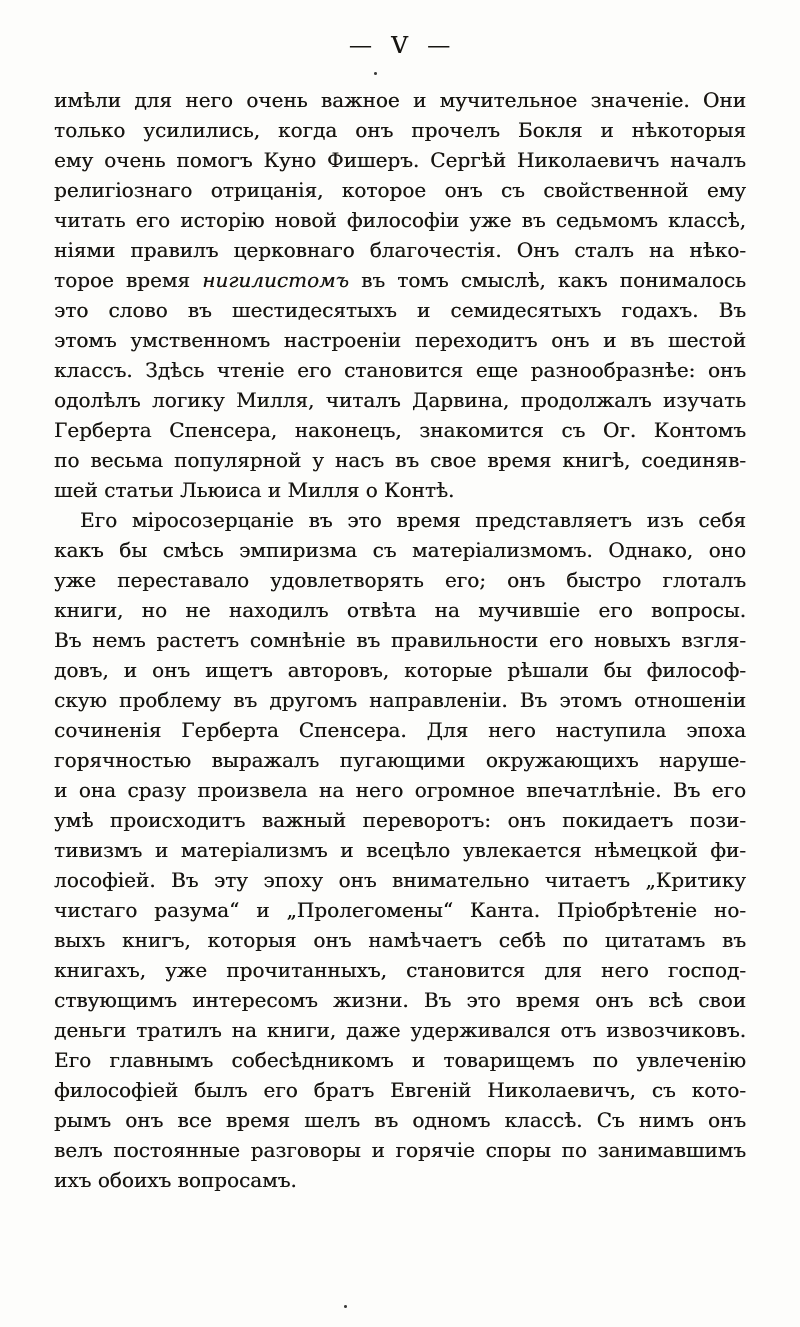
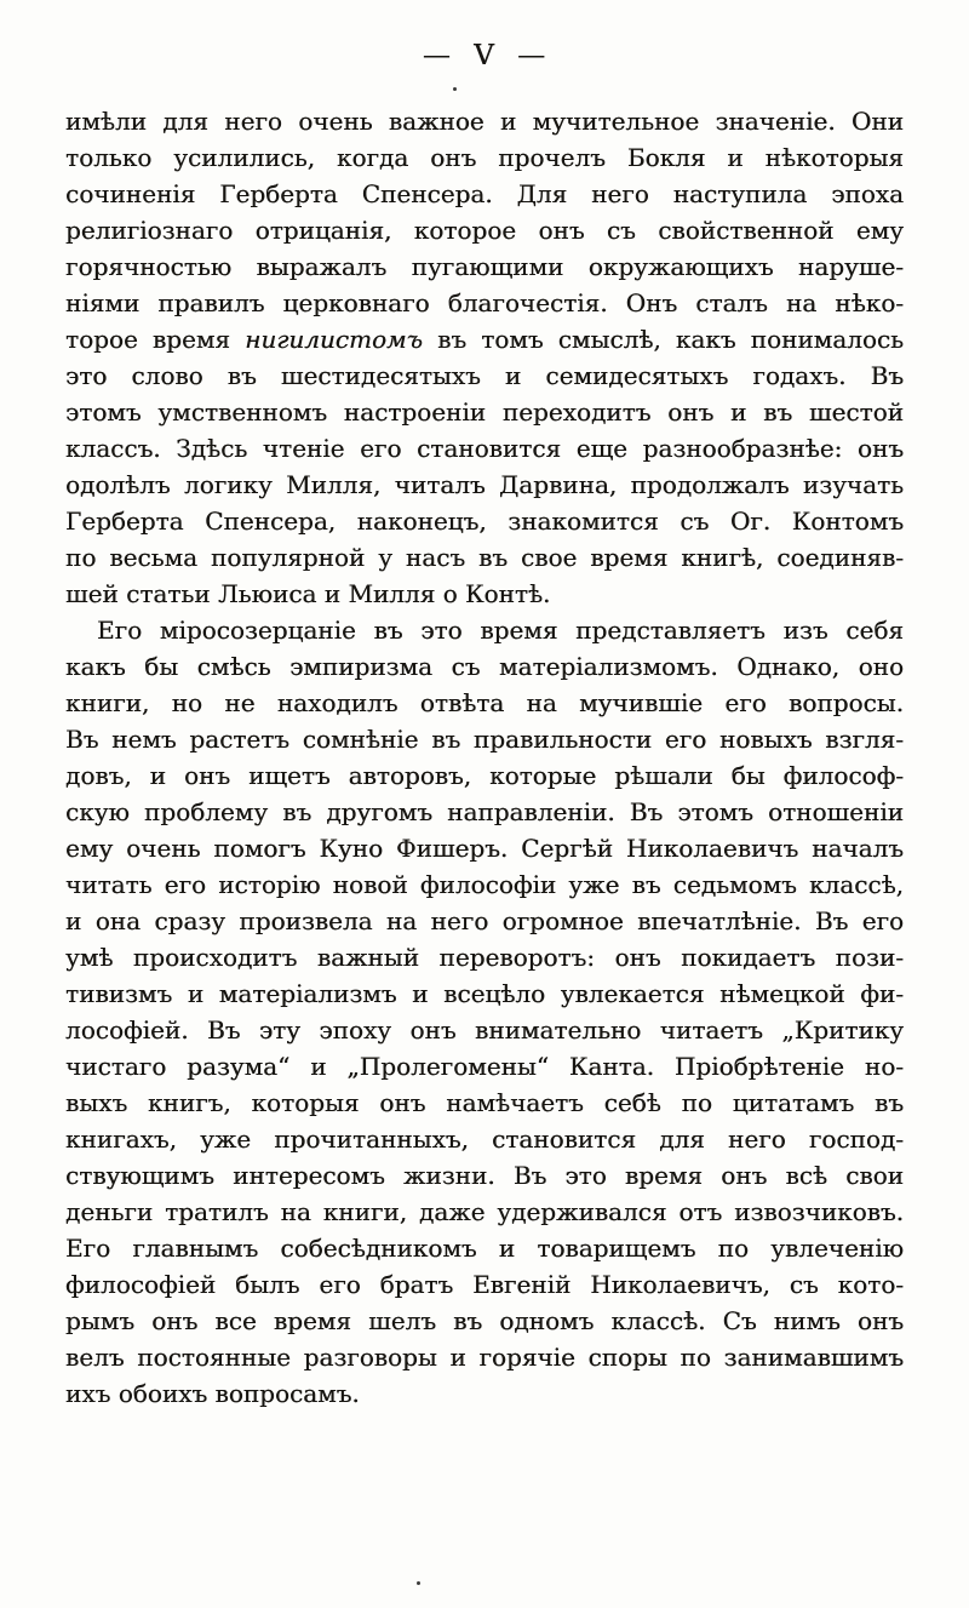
  — V —
  имѣли для него очень важное и мучительное значеніе. Они
  только усилились, когда онъ прочелъ Бокля и нѣкоторыя
- ему очень помогъ Куно Фишеръ. Сергѣй Николаевичъ началъ
+ сочиненія Герберта Спенсера. Для него наступила эпоха
  религіознаго отрицанія, которое онъ съ свойственной ему
- читать его исторію новой философіи уже въ седьмомъ классѣ,
+ горячностью выражалъ пугающими окружающихъ наруше-
  ніями правилъ церковнаго благочестія. Онъ сталъ на нѣко-
  торое время нигилистомъ въ томъ смыслѣ, какъ понималось
  это слово въ шестидесятыхъ и семидесятыхъ годахъ. Въ
  этомъ умственномъ настроеніи переходитъ онъ и въ шестой
  классъ. Здѣсь чтеніе его становится еще разнообразнѣе: онъ
  одолѣлъ логику Милля, читалъ Дарвина, продолжалъ изучать
  Герберта Спенсера, наконецъ, знакомится съ Ог. Контомъ
  по весьма популярной у насъ въ свое время книгѣ, соединяв-
  шей статьи Льюиса и Милля о Контѣ.
  Его міросозерцаніе въ это время представляетъ изъ себя
  какъ бы смѣсь эмпиризма съ матеріализмомъ. Однако, оно
- уже переставало удовлетворять его; онъ быстро глоталъ
  книги, но не находилъ отвѣта на мучившіе его вопросы.
  Въ немъ растетъ сомнѣніе въ правильности его новыхъ взгля-
  довъ, и онъ ищетъ авторовъ, которые рѣшали бы философ-
  скую проблему въ другомъ направленіи. Въ этомъ отношеніи
- сочиненія Герберта Спенсера. Для него наступила эпоха
+ ему очень помогъ Куно Фишеръ. Сергѣй Николаевичъ началъ
- горячностью выражалъ пугающими окружающихъ наруше-
+ читать его исторію новой философіи уже въ седьмомъ классѣ,
  и она сразу произвела на него огромное впечатлѣніе. Въ его
  умѣ происходитъ важный переворотъ: онъ покидаетъ пози-
  тивизмъ и матеріализмъ и всецѣло увлекается нѣмецкой фи-
  лософіей. Въ эту эпоху онъ внимательно читаетъ „Критику
  чистаго разума“ и „Пролегомены“ Канта. Пріобрѣтеніе но-
  выхъ книгъ, которыя онъ намѣчаетъ себѣ по цитатамъ въ
  книгахъ, уже прочитанныхъ, становится для него господ-
  ствующимъ интересомъ жизни. Въ это время онъ всѣ свои
  деньги тратилъ на книги, даже удерживался отъ извозчиковъ.
  Его главнымъ собесѣдникомъ и товарищемъ по увлеченію
  философіей былъ его братъ Евгеній Николаевичъ, съ кото-
  рымъ онъ все время шелъ въ одномъ классѣ. Съ нимъ онъ
  велъ постоянные разговоры и горячіе споры по занимавшимъ
  ихъ обоихъ вопросамъ.
